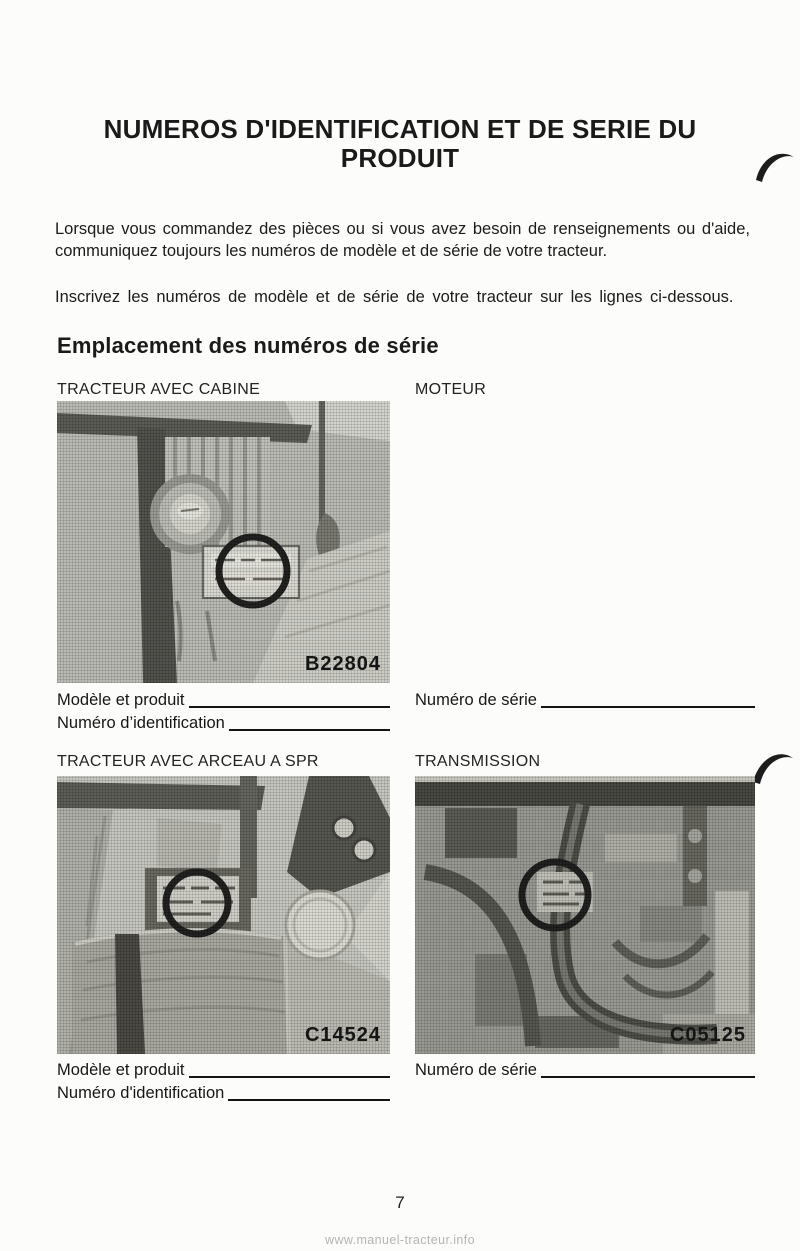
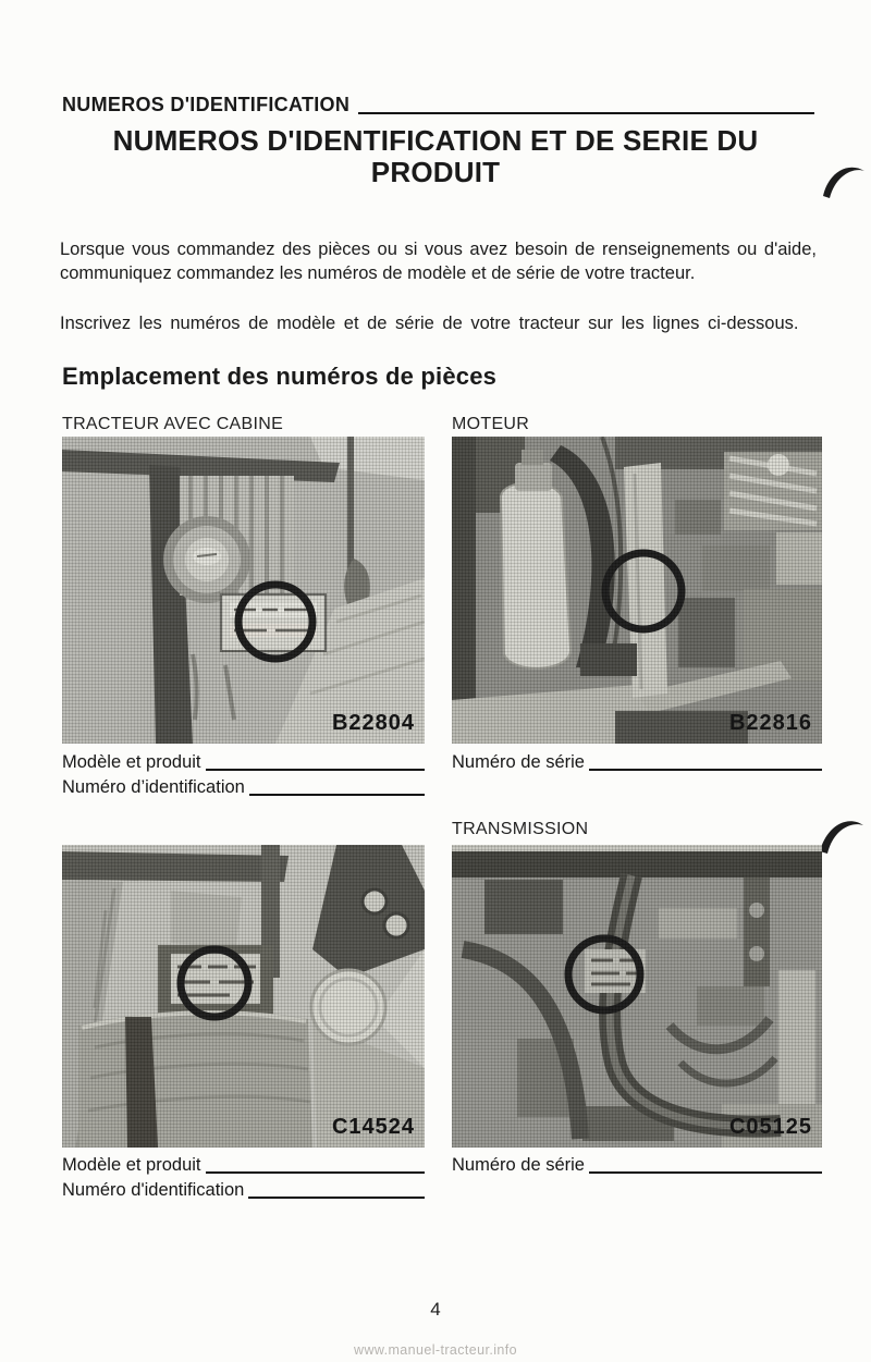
+ NUMEROS D'IDENTIFICATION
  NUMEROS D'IDENTIFICATION ET DE SERIE DU
  PRODUIT
- Lorsque vous commandez des pièces ou si vous avez besoin de renseignements ou d'aide, communiquez toujours les numéros de modèle et de série de votre tracteur.
+ Lorsque vous commandez des pièces ou si vous avez besoin de renseignements ou d'aide, communiquez commandez les numéros de modèle et de série de votre tracteur.
  Inscrivez les numéros de modèle et de série de votre tracteur sur les lignes ci-dessous.
- Emplacement des numéros de série
+ Emplacement des numéros de pièces
  TRACTEUR AVEC CABINE
  MOTEUR
  B22804
+ B22816
  Modèle et produit
  Numéro d’identification
  Numéro de série
- TRACTEUR AVEC ARCEAU A SPR
  TRANSMISSION
  C14524
  C05125
  Modèle et produit
  Numéro d'identification
  Numéro de série
- 7
+ 4
  www.manuel-tracteur.info
